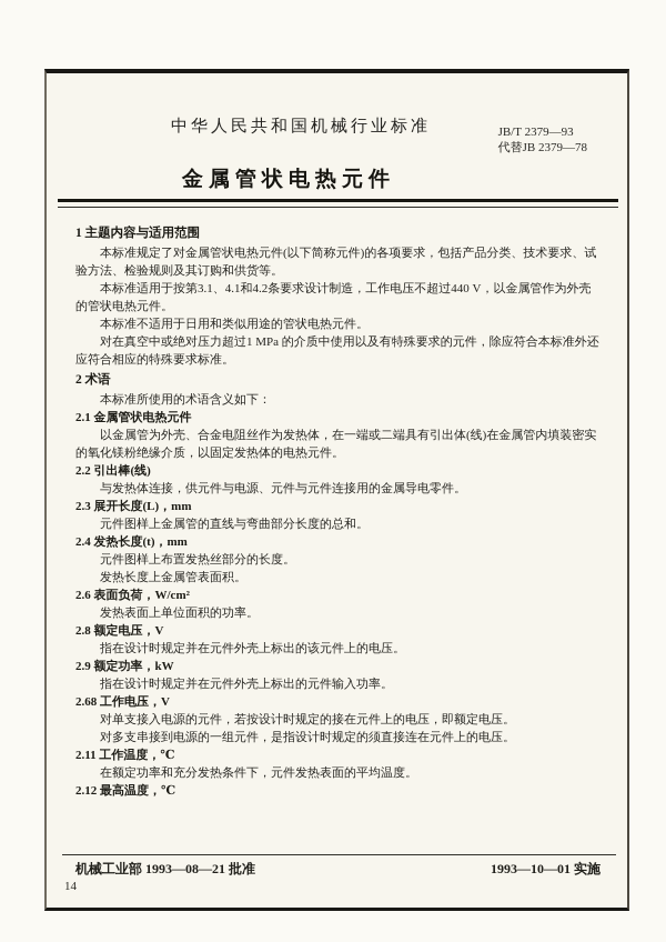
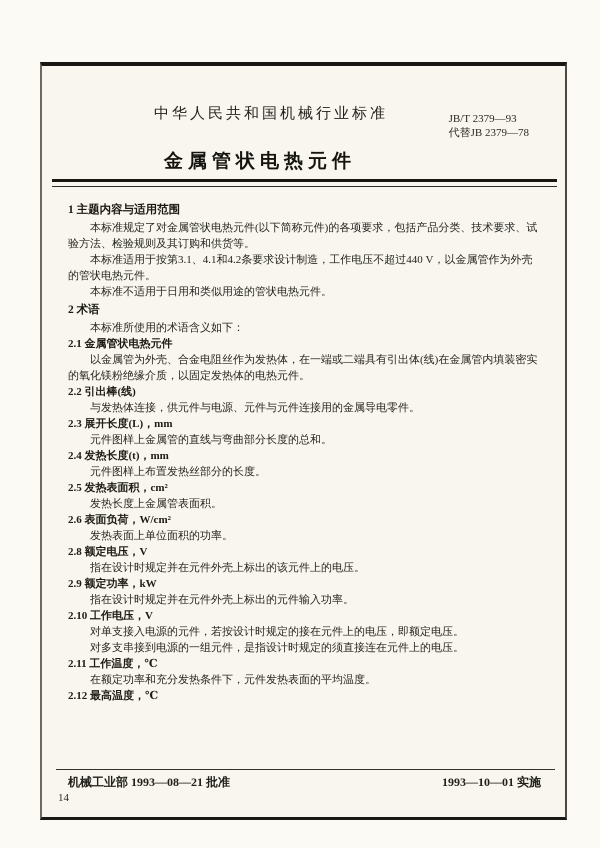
  中华人民共和国机械行业标准
  JB/T 2379—93
  代替JB 2379—78
  金属管状电热元件
  1 主题内容与适用范围
  本标准规定了对金属管状电热元件(以下简称元件)的各项要求，包括产品分类、技术要求、试验方法、检验规则及其订购和供货等。
  本标准适用于按第3.1、4.1和4.2条要求设计制造，工作电压不超过440 V，以金属管作为外壳的管状电热元件。
  本标准不适用于日用和类似用途的管状电热元件。
- 对在真空中或绝对压力超过1 MPa 的介质中使用以及有特殊要求的元件，除应符合本标准外还应符合相应的特殊要求标准。
  2 术语
  本标准所使用的术语含义如下：
  2.1 金属管状电热元件
  以金属管为外壳、合金电阻丝作为发热体，在一端或二端具有引出体(线)在金属管内填装密实的氧化镁粉绝缘介质，以固定发热体的电热元件。
  2.2 引出棒(线)
  与发热体连接，供元件与电源、元件与元件连接用的金属导电零件。
  2.3 展开长度(L)，mm
  元件图样上金属管的直线与弯曲部分长度的总和。
  2.4 发热长度(t)，mm
  元件图样上布置发热丝部分的长度。
+ 2.5 发热表面积，cm²
  发热长度上金属管表面积。
  2.6 表面负荷，W/cm²
  发热表面上单位面积的功率。
  2.8 额定电压，V
  指在设计时规定并在元件外壳上标出的该元件上的电压。
  2.9 额定功率，kW
  指在设计时规定并在元件外壳上标出的元件输入功率。
- 2.68 工作电压，V
+ 2.10 工作电压，V
  对单支接入电源的元件，若按设计时规定的接在元件上的电压，即额定电压。
  对多支串接到电源的一组元件，是指设计时规定的须直接连在元件上的电压。
  2.11 工作温度，℃
  在额定功率和充分发热条件下，元件发热表面的平均温度。
  2.12 最高温度，℃
  机械工业部 1993—08—21 批准
  1993—10—01 实施
  14
